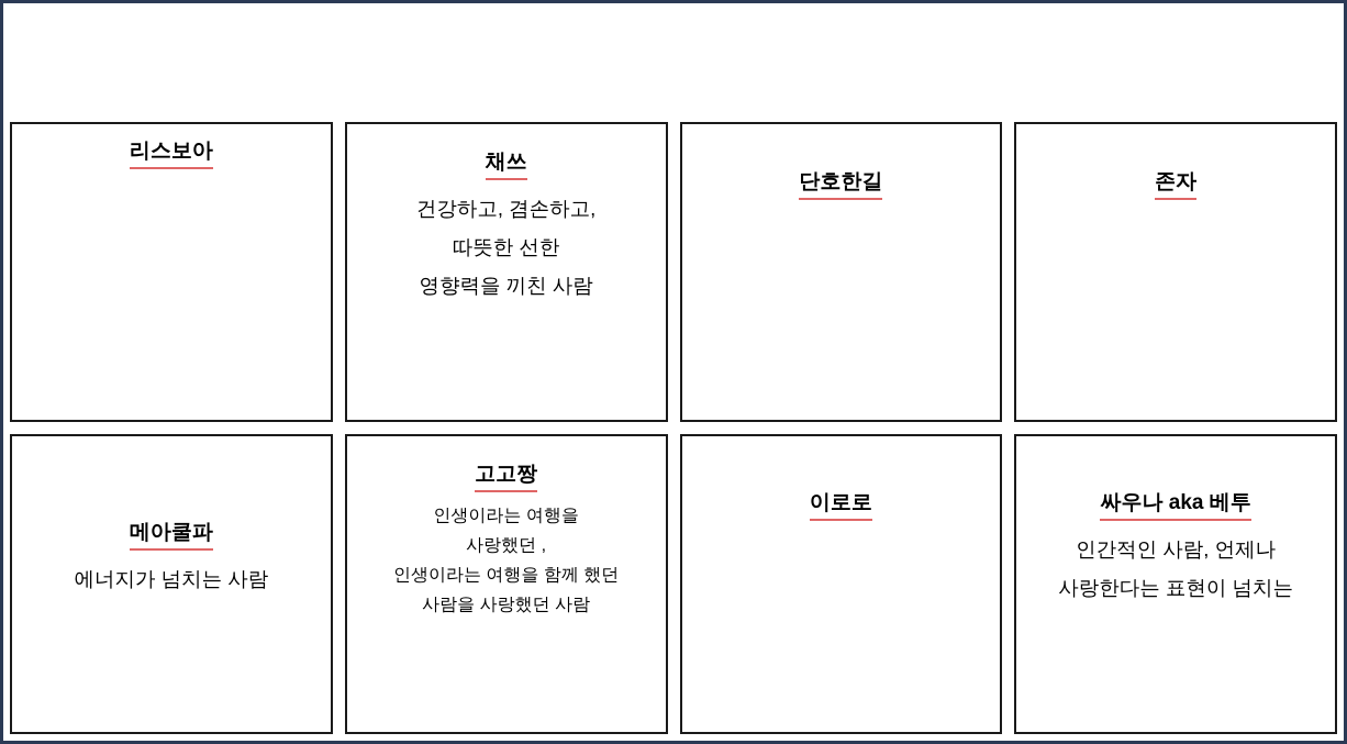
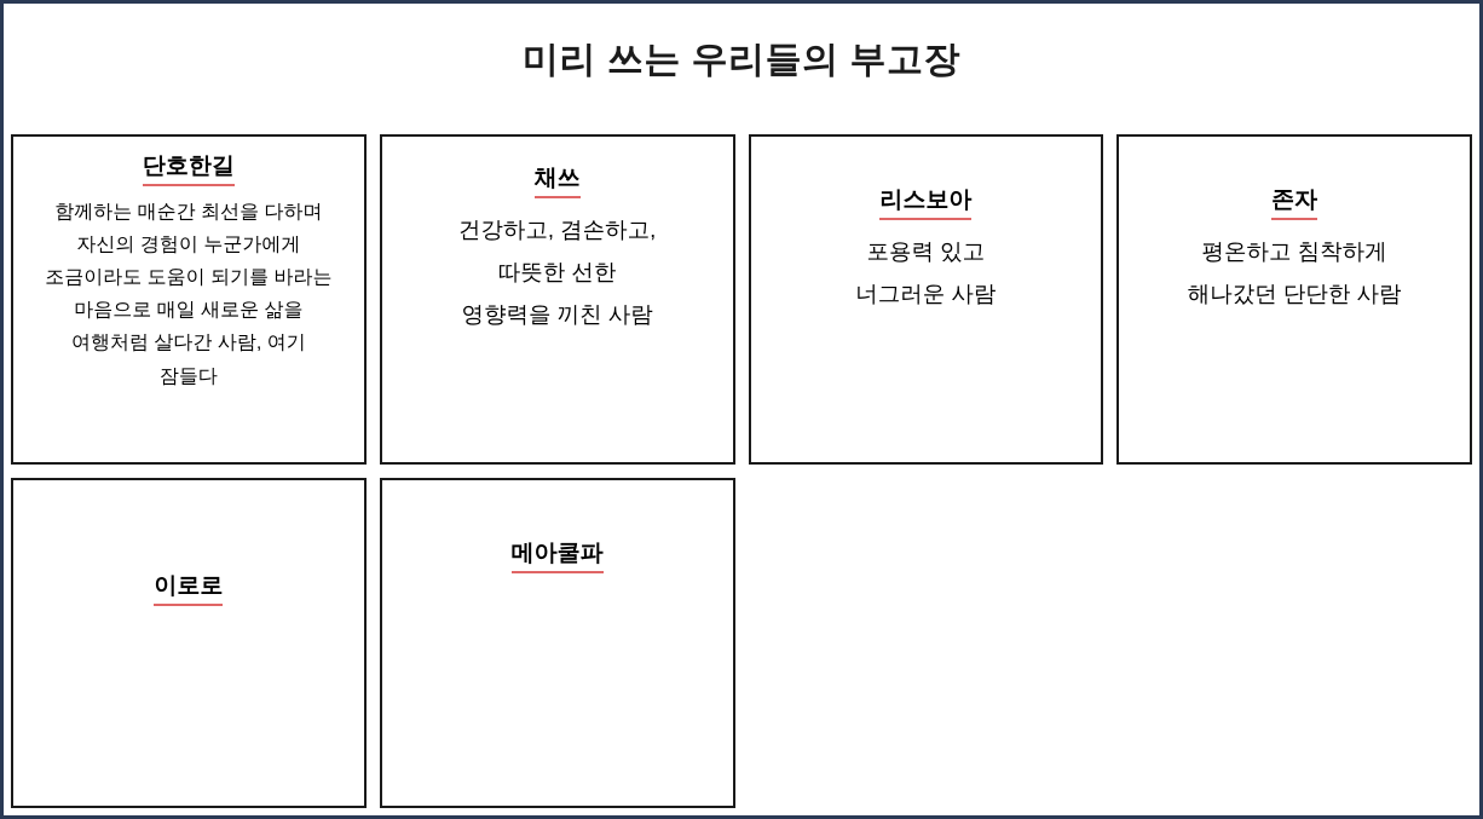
+ 미리 쓰는 우리들의 부고장
- 리스보아
+ 단호한길
+ 함께하는 매순간 최선을 다하며
+ 자신의 경험이 누군가에게
+ 조금이라도 도움이 되기를 바라는
+ 마음으로 매일 새로운 삶을
+ 여행처럼 살다간 사람, 여기
+ 잠들다
  채쓰
  건강하고, 겸손하고,
  따뜻한 선한
  영향력을 끼친 사람
- 단호한길
+ 리스보아
+ 포용력 있고
+ 너그러운 사람
  존자
+ 평온하고 침착하게
+ 해나갔던 단단한 사람
- 메아쿨파
+ 이로로
- 에너지가 넘치는 사람
- 고고짱
- 인생이라는 여행을
- 사랑했던 ,
- 인생이라는 여행을 함께 했던
- 사람을 사랑했던 사람
- 이로로
+ 메아쿨파
- 싸우나 aka 베투
- 인간적인 사람, 언제나
- 사랑한다는 표현이 넘치는
